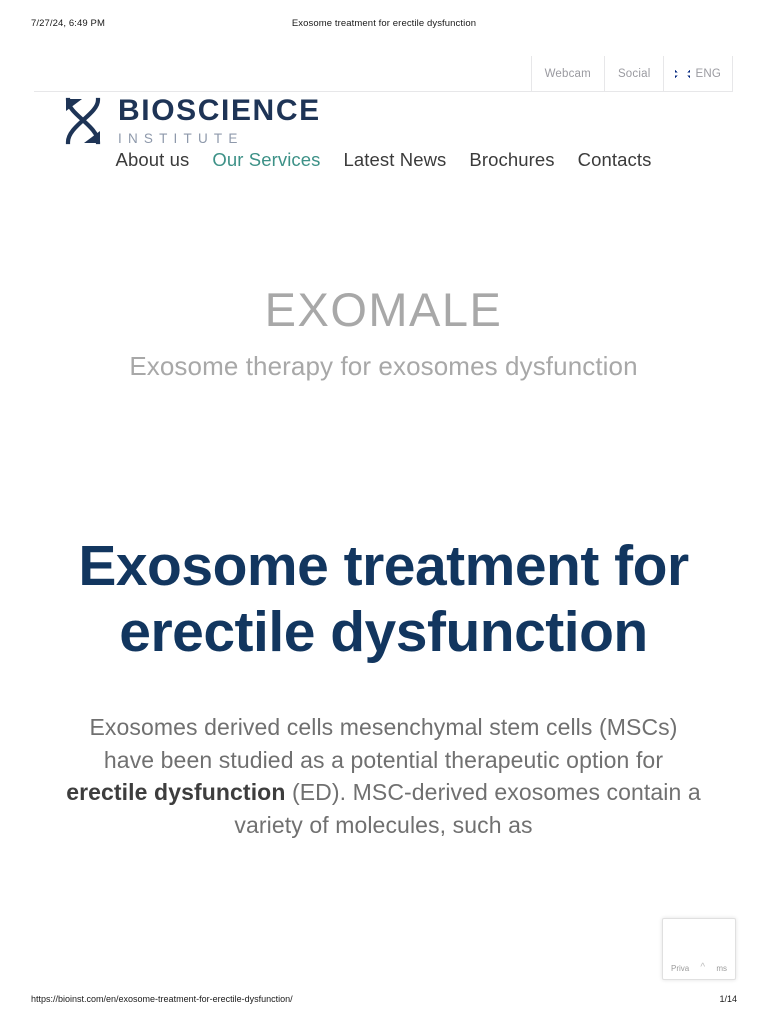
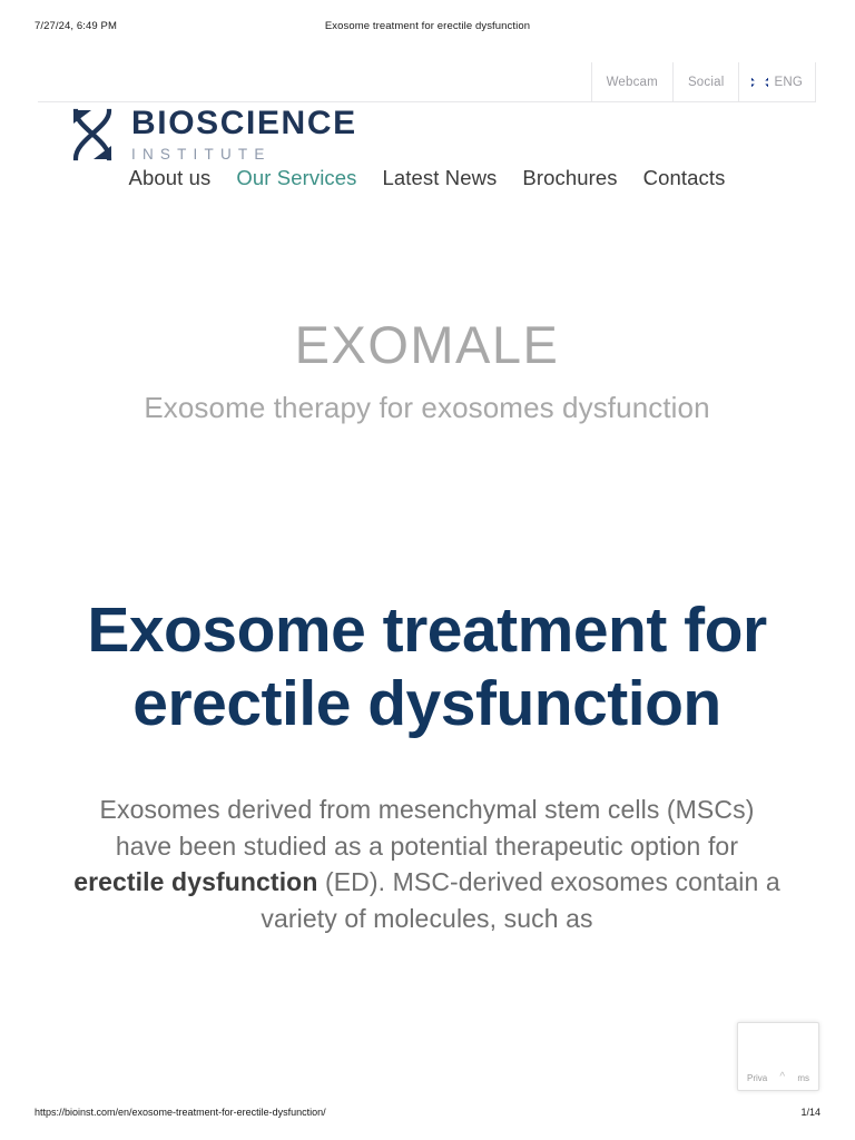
  7/27/24, 6:49 PM
  Exosome treatment for erectile dysfunction
  Webcam
  Social
  ENG
  BIOSCIENCE
  INSTITUTE
  About us
  Our Services
  Latest News
  Brochures
  Contacts
  EXOMALE
  Exosome therapy for exosomes dysfunction
  Exosome treatment for erectile dysfunction
- Exosomes derived cells mesenchymal stem cells (MSCs) have been studied as a potential therapeutic option for erectile dysfunction (ED). MSC-derived exosomes contain a variety of molecules, such as
+ Exosomes derived from mesenchymal stem cells (MSCs) have been studied as a potential therapeutic option for erectile dysfunction (ED). MSC-derived exosomes contain a variety of molecules, such as
  Priva
  ^
  ms
  https://bioinst.com/en/exosome-treatment-for-erectile-dysfunction/
  1/14
